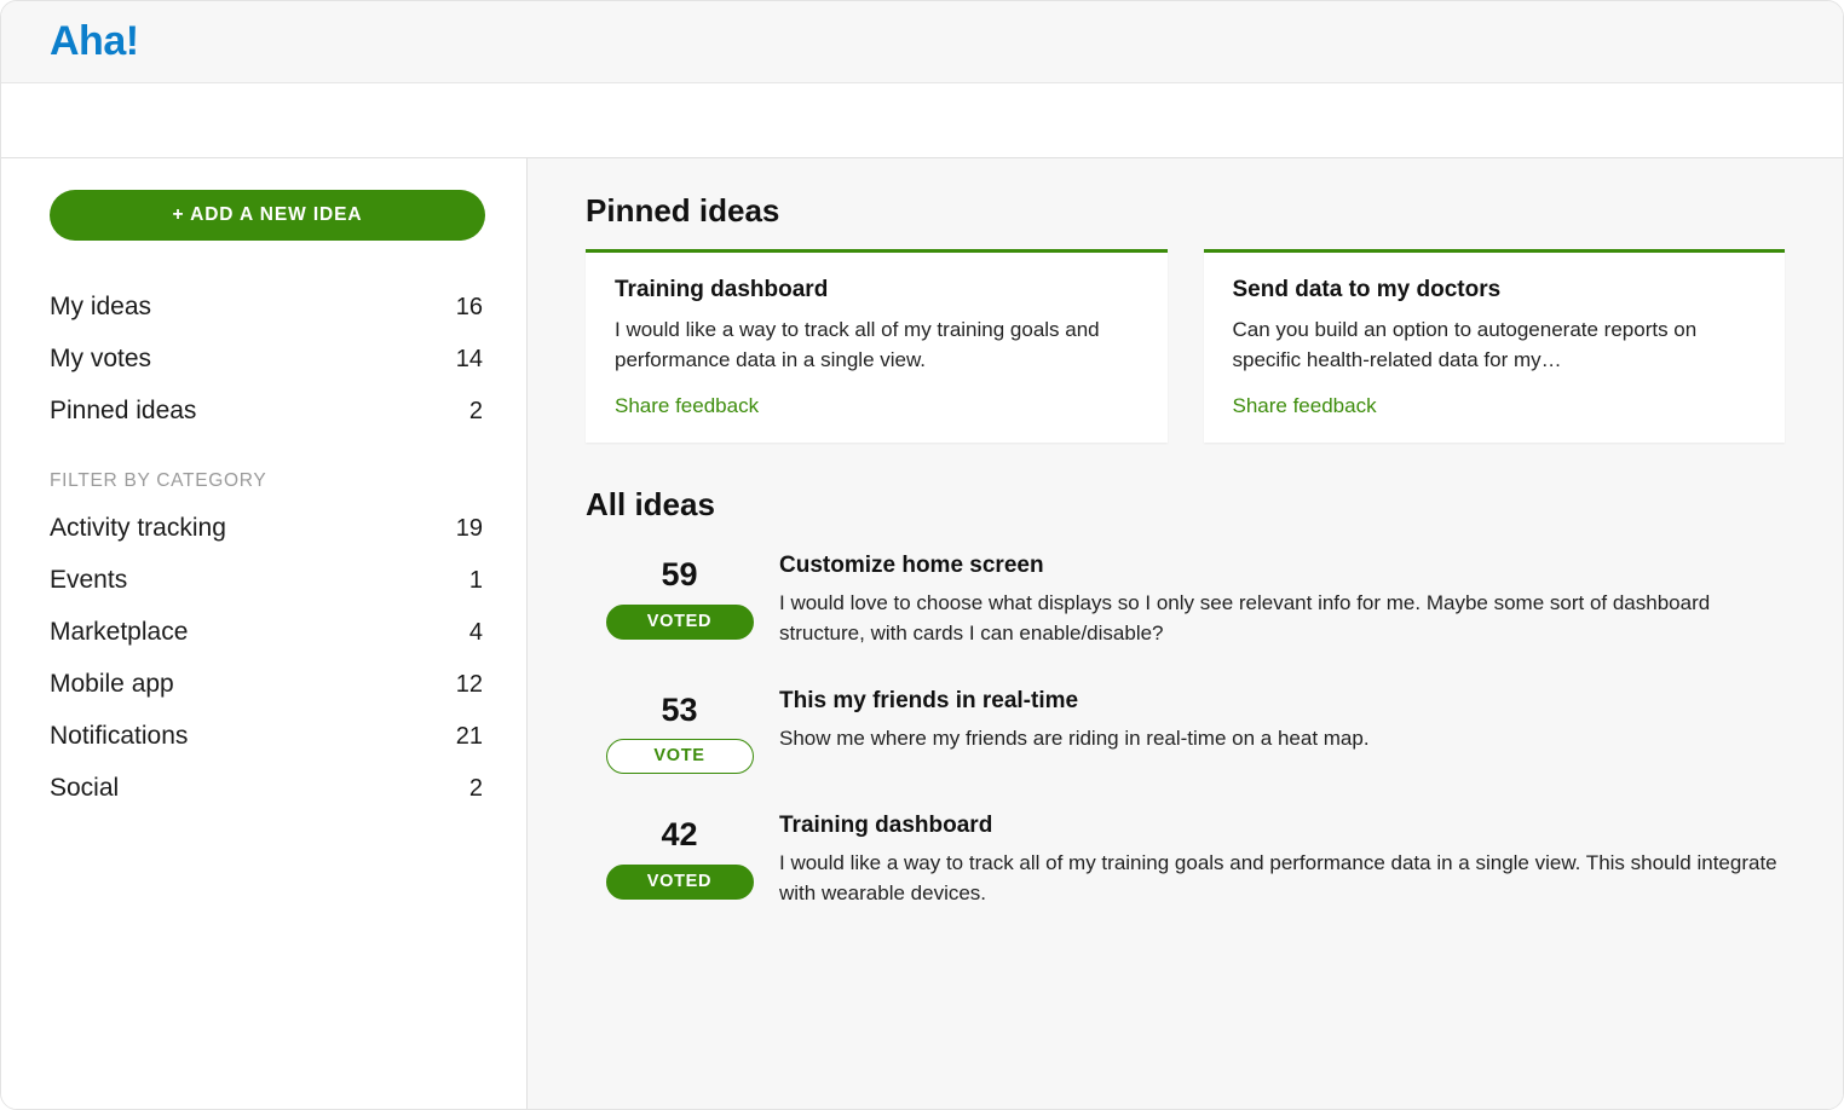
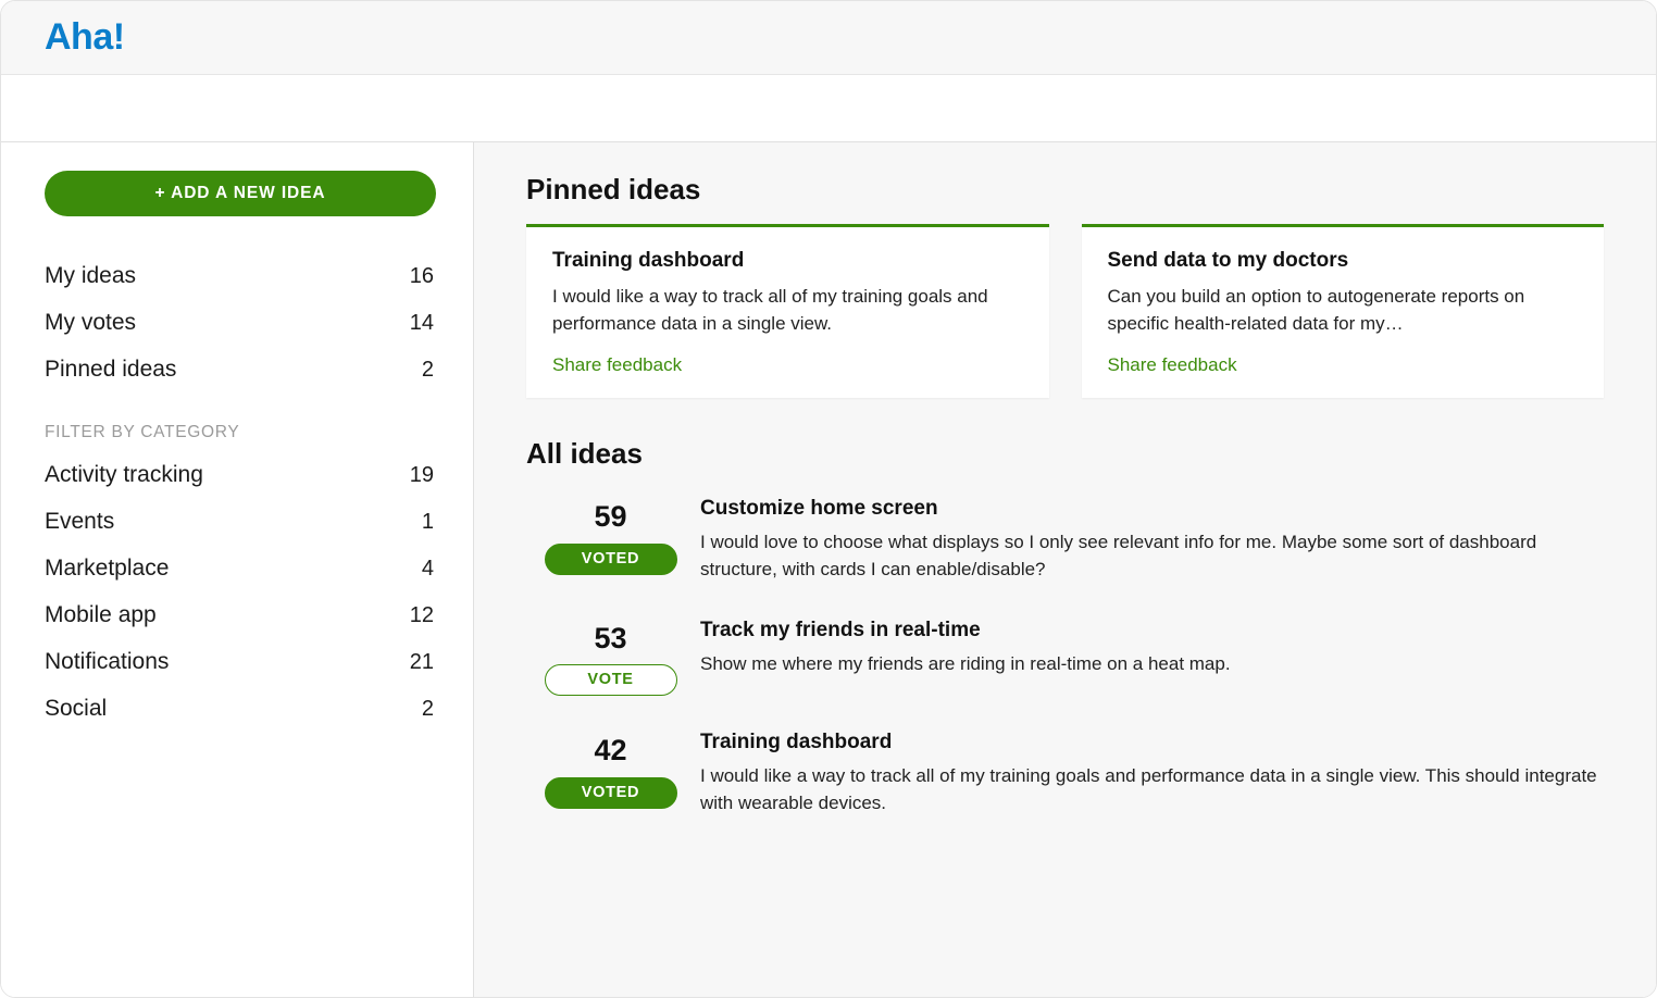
  Aha!
  + ADD A NEW IDEA
  My ideas
  16
  My votes
  14
  Pinned ideas
  2
  FILTER BY CATEGORY
  Activity tracking
  19
  Events
  1
  Marketplace
  4
  Mobile app
  12
  Notifications
  21
  Social
  2
  Pinned ideas
  Training dashboard
  I would like a way to track all of my training goals and performance data in a single view.
  Share feedback
  Send data to my doctors
  Can you build an option to autogenerate reports on specific health-related data for my…
  Share feedback
  All ideas
  59
  VOTED
  Customize home screen
  I would love to choose what displays so I only see relevant info for me. Maybe some sort of dashboard structure, with cards I can enable/disable?
  53
  VOTE
- This my friends in real-time
+ Track my friends in real-time
  Show me where my friends are riding in real-time on a heat map.
  42
  VOTED
  Training dashboard
  I would like a way to track all of my training goals and performance data in a single view. This should integrate with wearable devices.
